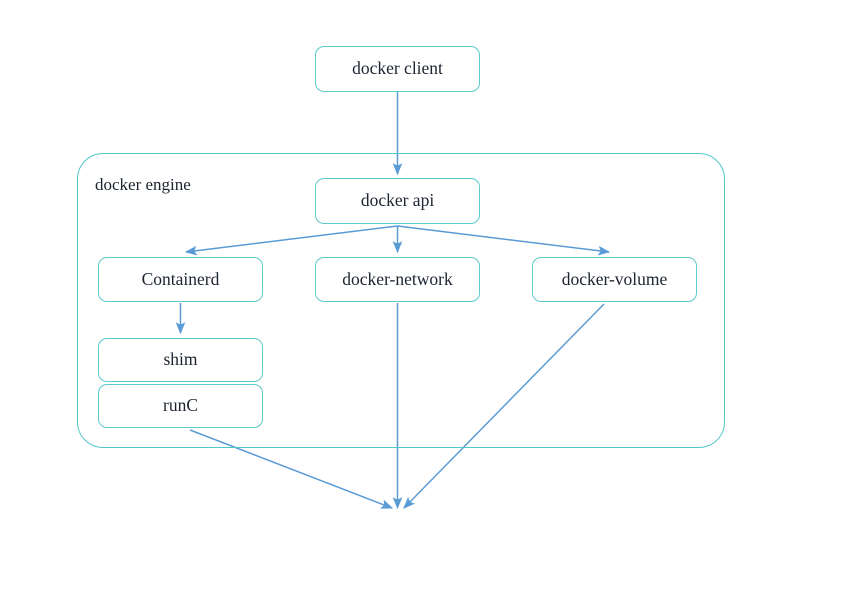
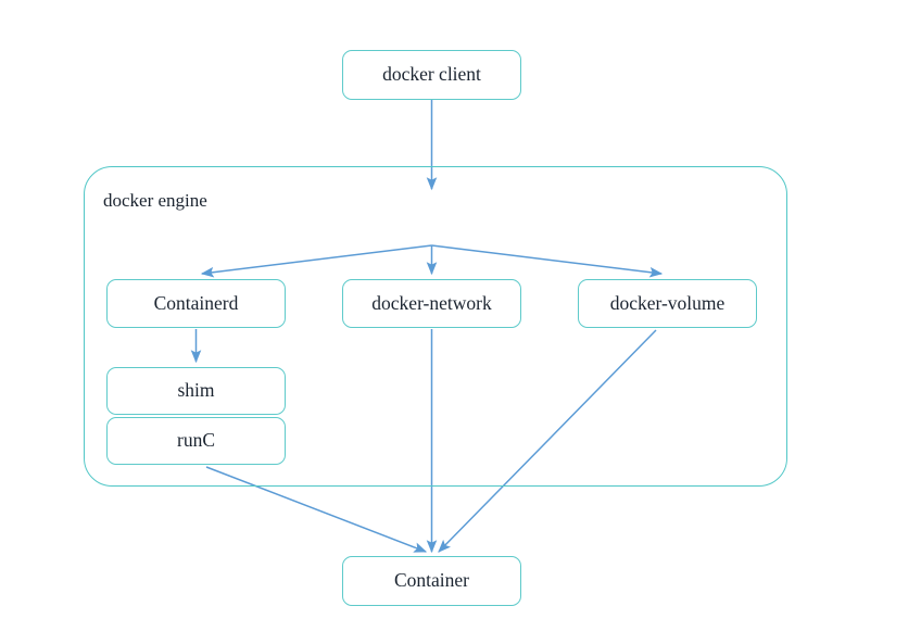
  docker engine
  docker client
- docker api
  Containerd
  docker-network
  docker-volume
  shim
  runC
+ Container
